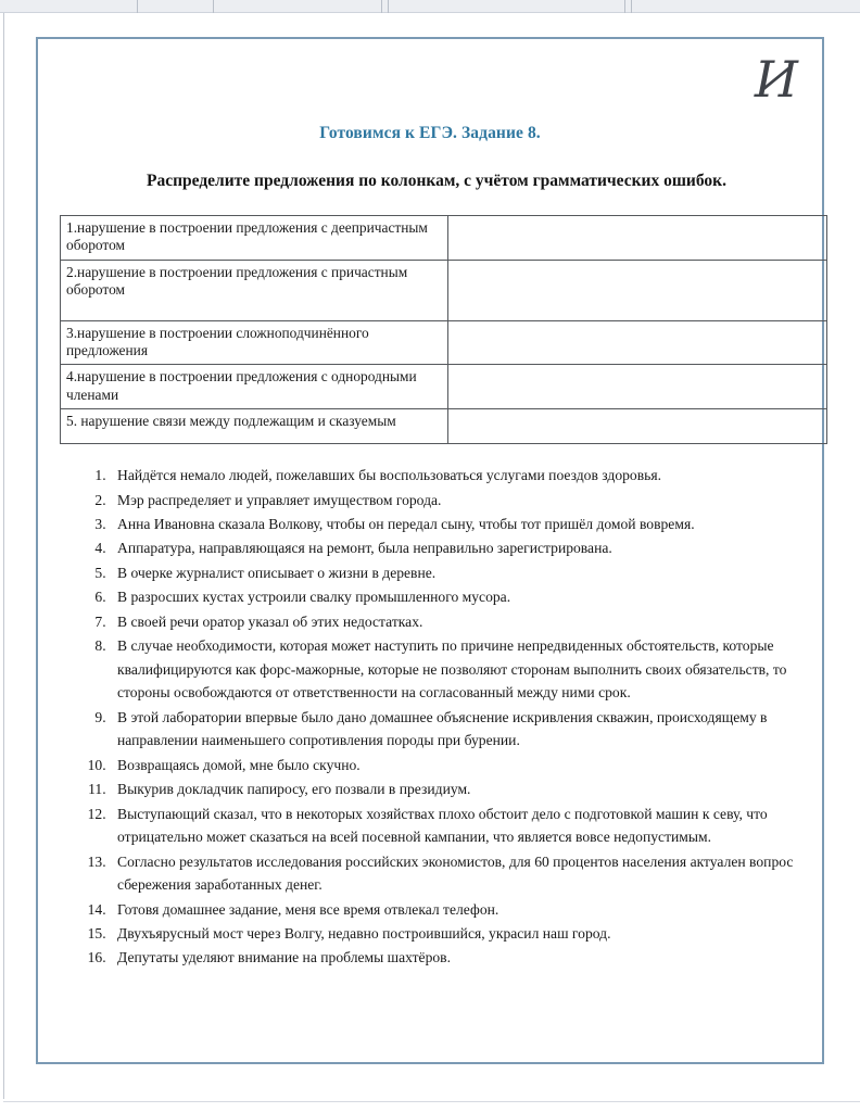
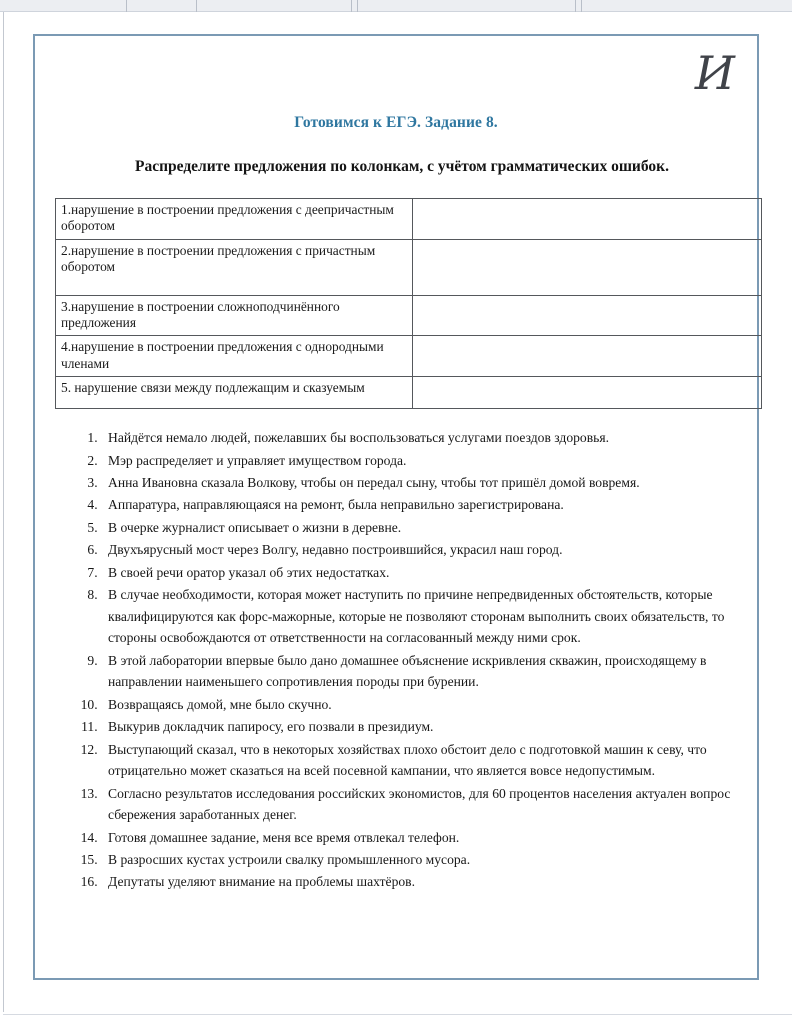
  И
  Готовимся к ЕГЭ. Задание 8.
  Распределите предложения по колонкам, с учётом грамматических ошибок.
  1.нарушение в построении предложения с деепричастным оборотом
  2.нарушение в построении предложения с причастным оборотом
  3.нарушение в построении сложноподчинённого предложения
  4.нарушение в построении предложения с однородными членами
  5. нарушение связи между подлежащим и сказуемым
  Найдётся немало людей, пожелавших бы воспользоваться услугами поездов здоровья.
  Мэр распределяет и управляет имуществом города.
  Анна Ивановна сказала Волкову, чтобы он передал сыну, чтобы тот пришёл домой вовремя.
  Аппаратура, направляющаяся на ремонт, была неправильно зарегистрирована.
  В очерке журналист описывает о жизни в деревне.
- В разросших кустах устроили свалку промышленного мусора.
+ Двухъярусный мост через Волгу, недавно построившийся, украсил наш город.
  В своей речи оратор указал об этих недостатках.
  В случае необходимости, которая может наступить по причине непредвиденных обстоятельств, которые квалифицируются как форс-мажорные, которые не позволяют сторонам выполнить своих обязательств, то стороны освобождаются от ответственности на согласованный между ними срок.
  В этой лаборатории впервые было дано домашнее объяснение искривления скважин, происходящему в направлении наименьшего сопротивления породы при бурении.
  Возвращаясь домой, мне было скучно.
  Выкурив докладчик папиросу, его позвали в президиум.
  Выступающий сказал, что в некоторых хозяйствах плохо обстоит дело с подготовкой машин к севу, что отрицательно может сказаться на всей посевной кампании, что является вовсе недопустимым.
  Согласно результатов исследования российских экономистов, для 60 процентов населения актуален вопрос сбережения заработанных денег.
  Готовя домашнее задание, меня все время отвлекал телефон.
- Двухъярусный мост через Волгу, недавно построившийся, украсил наш город.
+ В разросших кустах устроили свалку промышленного мусора.
  Депутаты уделяют внимание на проблемы шахтёров.
